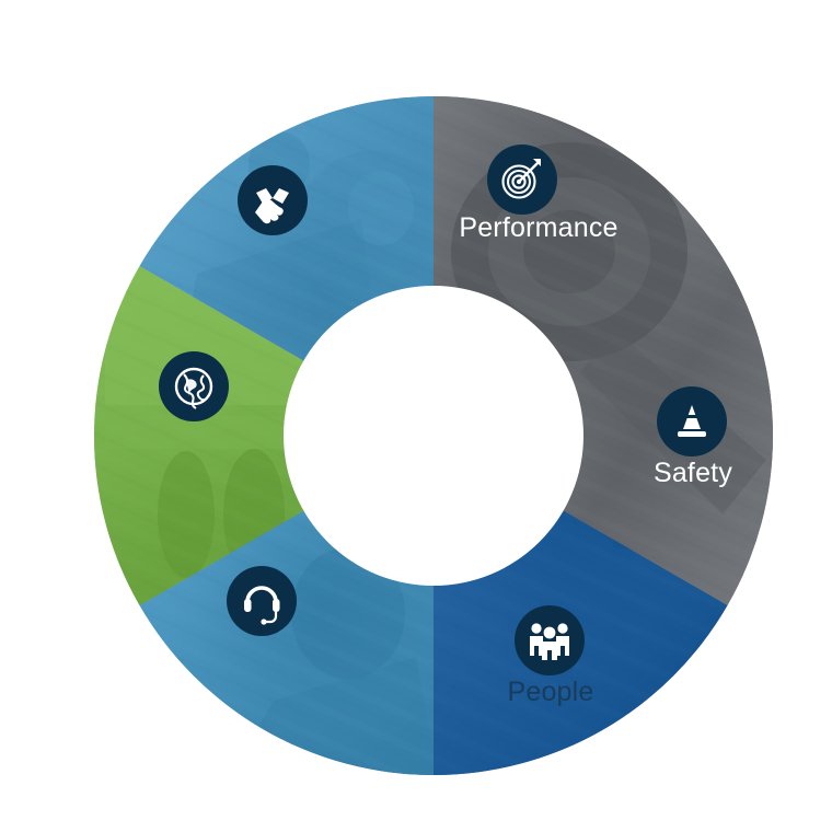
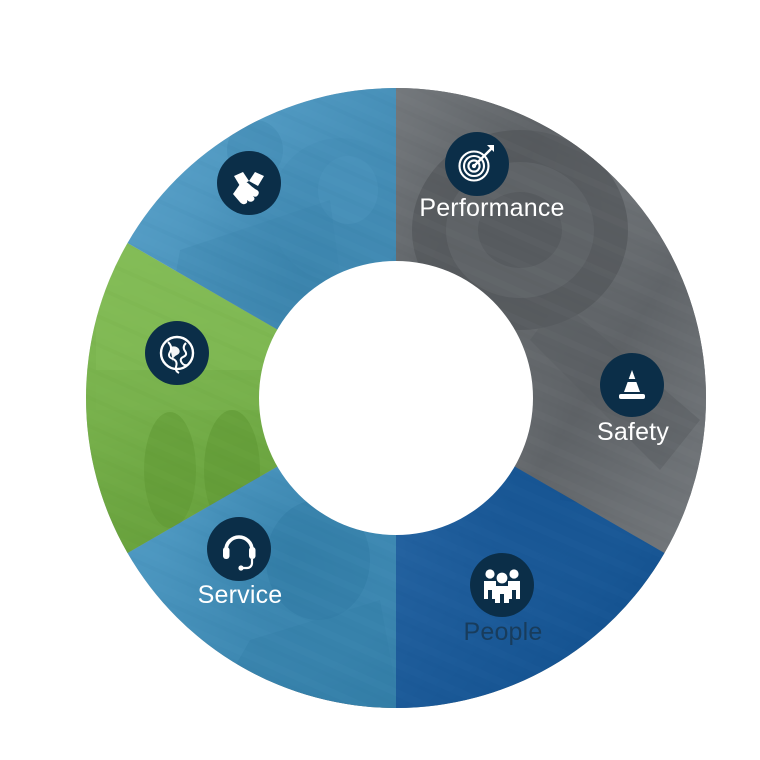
  Performance
  Safety
  People
+ Service
